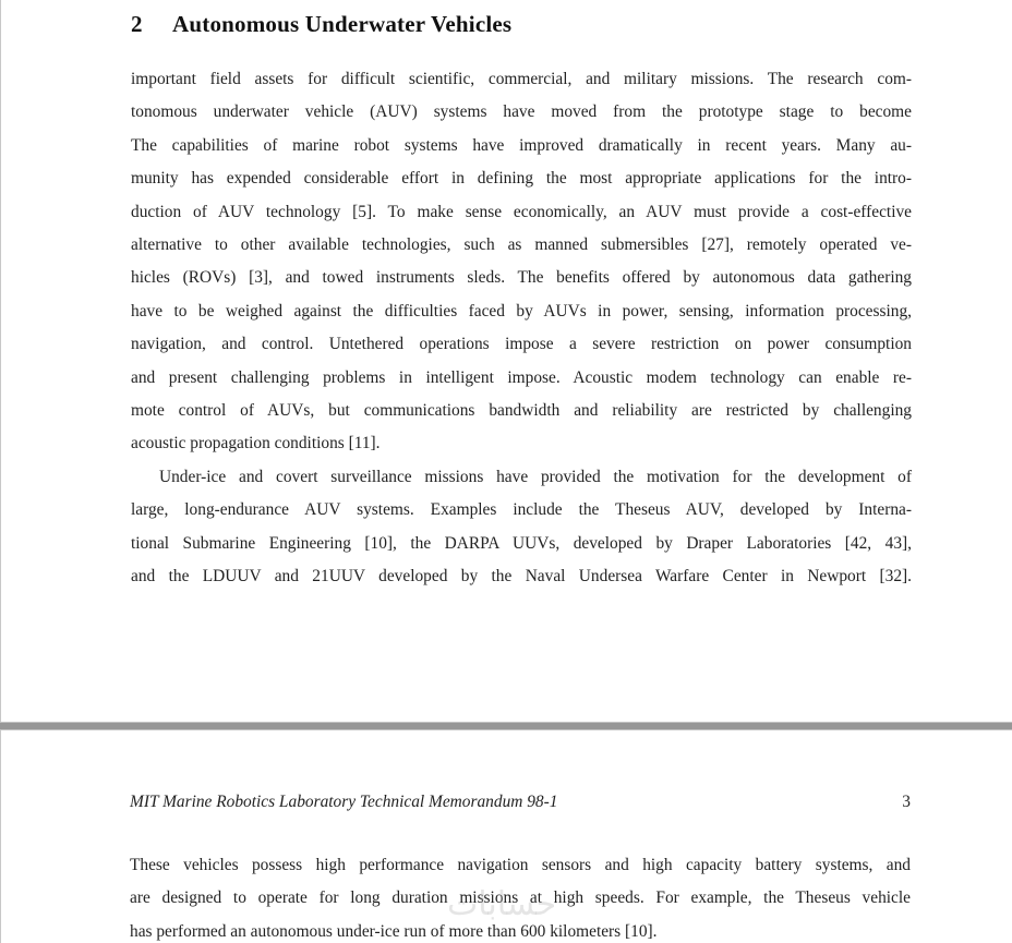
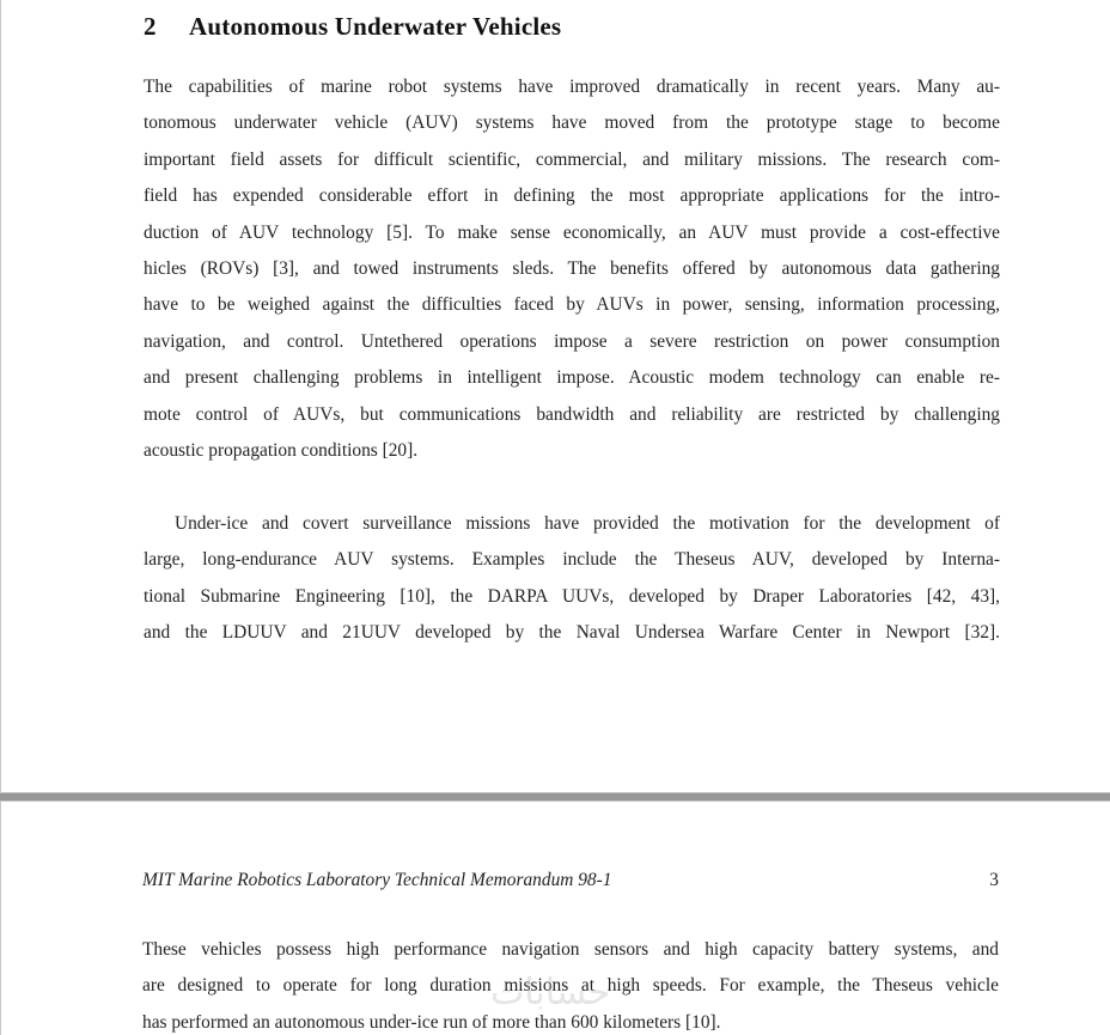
  2 Autonomous Underwater Vehicles
- important field assets for difficult scientific, commercial, and military missions. The research com-
+ The capabilities of marine robot systems have improved dramatically in recent years. Many au-
  tonomous underwater vehicle (AUV) systems have moved from the prototype stage to become
- The capabilities of marine robot systems have improved dramatically in recent years. Many au-
+ important field assets for difficult scientific, commercial, and military missions. The research com-
- munity has expended considerable effort in defining the most appropriate applications for the intro-
+ field has expended considerable effort in defining the most appropriate applications for the intro-
  duction of AUV technology [5]. To make sense economically, an AUV must provide a cost-effective
- alternative to other available technologies, such as manned submersibles [27], remotely operated ve-
  hicles (ROVs) [3], and towed instruments sleds. The benefits offered by autonomous data gathering
  have to be weighed against the difficulties faced by AUVs in power, sensing, information processing,
  navigation, and control. Untethered operations impose a severe restriction on power consumption
  and present challenging problems in intelligent impose. Acoustic modem technology can enable re-
  mote control of AUVs, but communications bandwidth and reliability are restricted by challenging
- acoustic propagation conditions [11].
+ acoustic propagation conditions [20].
  Under-ice and covert surveillance missions have provided the motivation for the development of
  large, long-endurance AUV systems. Examples include the Theseus AUV, developed by Interna-
  tional Submarine Engineering [10], the DARPA UUVs, developed by Draper Laboratories [42, 43],
  and the LDUUV and 21UUV developed by the Naval Undersea Warfare Center in Newport [32].
  MIT Marine Robotics Laboratory Technical Memorandum 98-1
  3
  These vehicles possess high performance navigation sensors and high capacity battery systems, and
  are designed to operate for long duration missions at high speeds. For example, the Theseus vehicle
  has performed an autonomous under-ice run of more than 600 kilometers [10].
  حسابات
